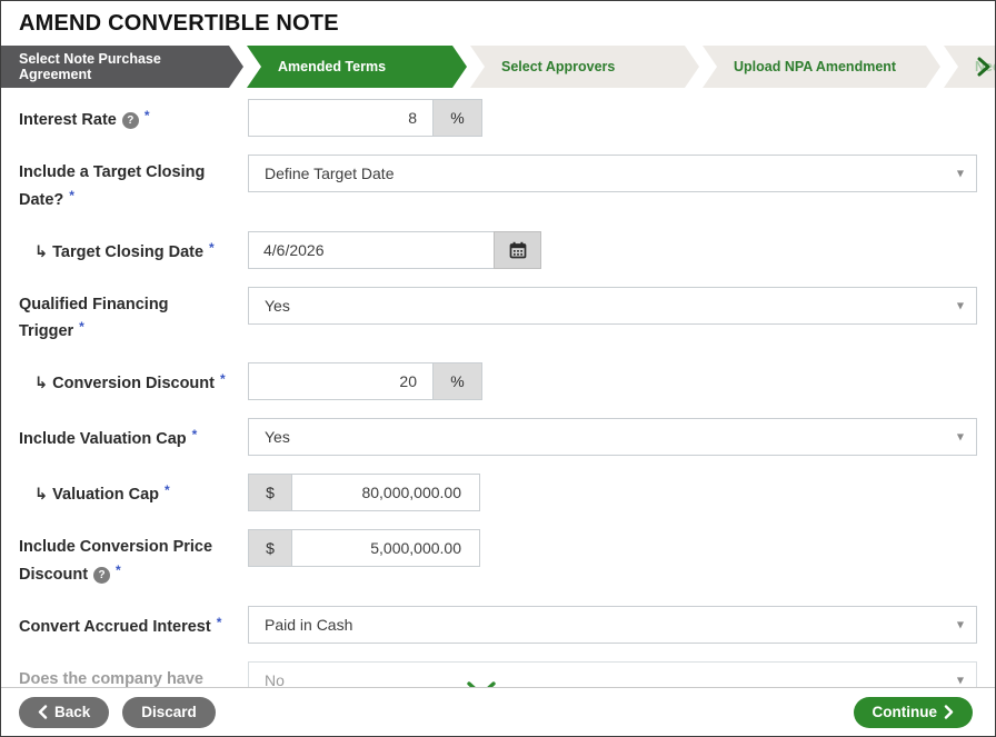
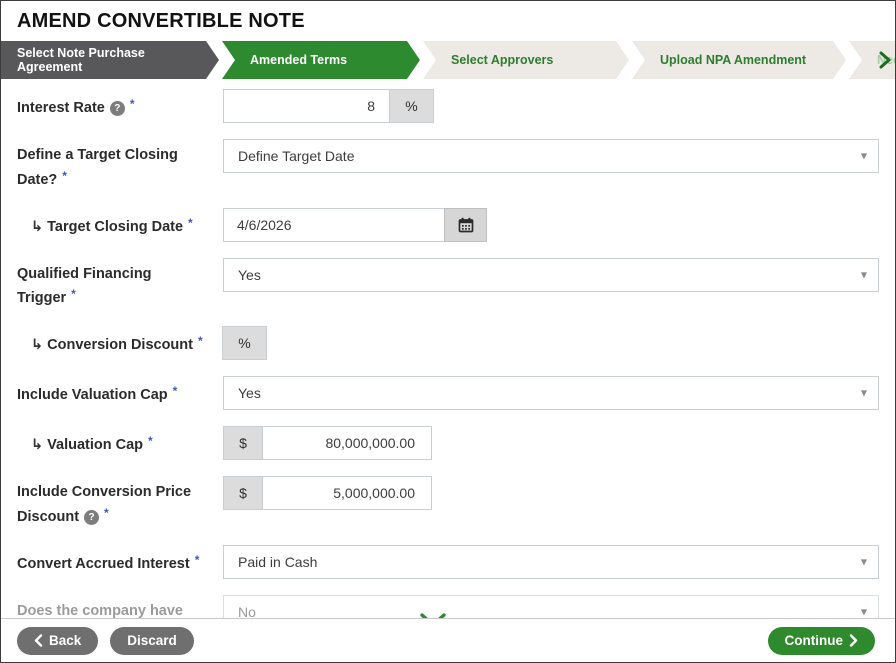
  AMEND CONVERTIBLE NOTE
  Select Note Purchase Agreement
  Amended Terms
  Select Approvers
  Upload NPA Amendment
  Interest Rate ? *
  8
  %
- Include a Target Closing Date? *
+ Define a Target Closing Date? *
  Define Target Date
  ▼
  ↳ Target Closing Date *
  4/6/2026
  Qualified Financing Trigger *
  Yes
  ▼
  ↳ Conversion Discount *
- 20
  %
  Include Valuation Cap *
  Yes
  ▼
  ↳ Valuation Cap *
  $
  80,000,000.00
  Include Conversion Price Discount ? *
  $
  5,000,000.00
  Convert Accrued Interest *
  Paid in Cash
  ▼
  No
  ▼
  Back
  Discard
  Continue
